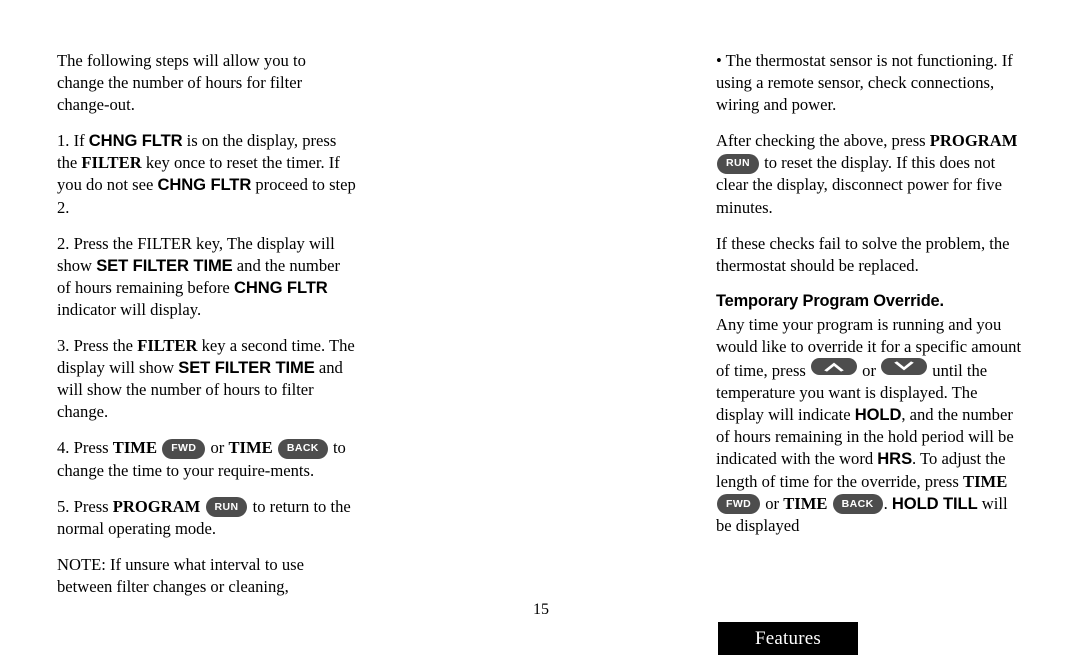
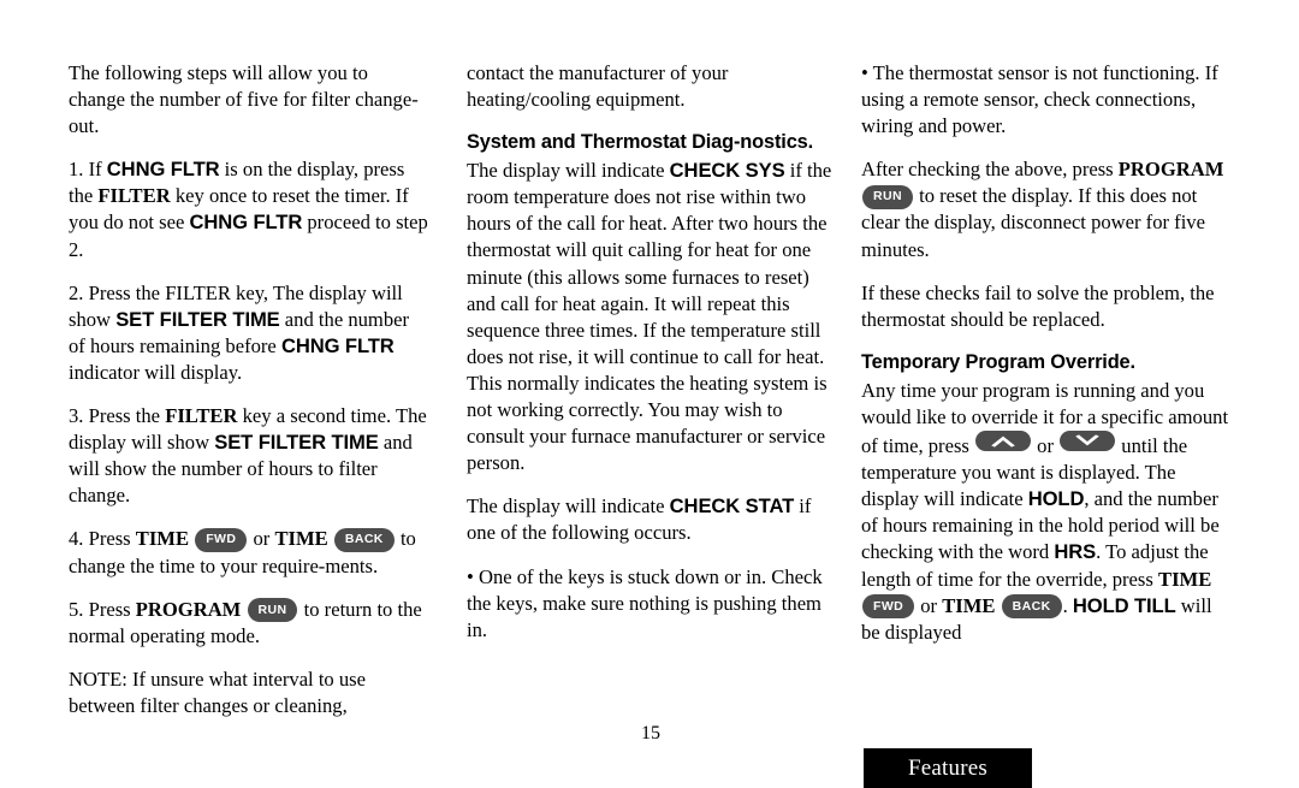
- The following steps will allow you to change the number of hours for filter change-out.
+ The following steps will allow you to change the number of five for filter change-out.
  1. If CHNG FLTR is on the display, press the FILTER key once to reset the timer. If you do not see CHNG FLTR proceed to step 2.
  2. Press the FILTER key, The display will show SET FILTER TIME and the number of hours remaining before CHNG FLTR indicator will display.
  3. Press the FILTER key a second time. The display will show SET FILTER TIME and will show the number of hours to filter change.
  4. Press TIME FWD or TIME BACK to change the time to your require-ments.
  5. Press PROGRAM RUN to return to the normal operating mode.
  NOTE: If unsure what interval to use between filter changes or cleaning,
+ contact the manufacturer of your heating/cooling equipment.
+ System and Thermostat Diag-nostics.
+ The display will indicate CHECK SYS if the room temperature does not rise within two hours of the call for heat. After two hours the thermostat will quit calling for heat for one minute (this allows some furnaces to reset) and call for heat again. It will repeat this sequence three times. If the temperature still does not rise, it will continue to call for heat. This normally indicates the heating system is not working correctly. You may wish to consult your furnace manufacturer or service person.
+ The display will indicate CHECK STAT if one of the following occurs.
+ • One of the keys is stuck down or in. Check the keys, make sure nothing is pushing them in.
  • The thermostat sensor is not functioning. If using a remote sensor, check connections, wiring and power.
  After checking the above, press PROGRAM RUN to reset the display. If this does not clear the display, disconnect power for five minutes.
  If these checks fail to solve the problem, the thermostat should be replaced.
  Temporary Program Override.
- Any time your program is running and you would like to override it for a specific amount of time, press or until the temperature you want is displayed. The display will indicate HOLD, and the number of hours remaining in the hold period will be indicated with the word HRS. To adjust the length of time for the override, press TIME FWD or TIME BACK . HOLD TILL will be displayed
+ Any time your program is running and you would like to override it for a specific amount of time, press or until the temperature you want is displayed. The display will indicate HOLD, and the number of hours remaining in the hold period will be checking with the word HRS. To adjust the length of time for the override, press TIME FWD or TIME BACK . HOLD TILL will be displayed
  15
  Features
